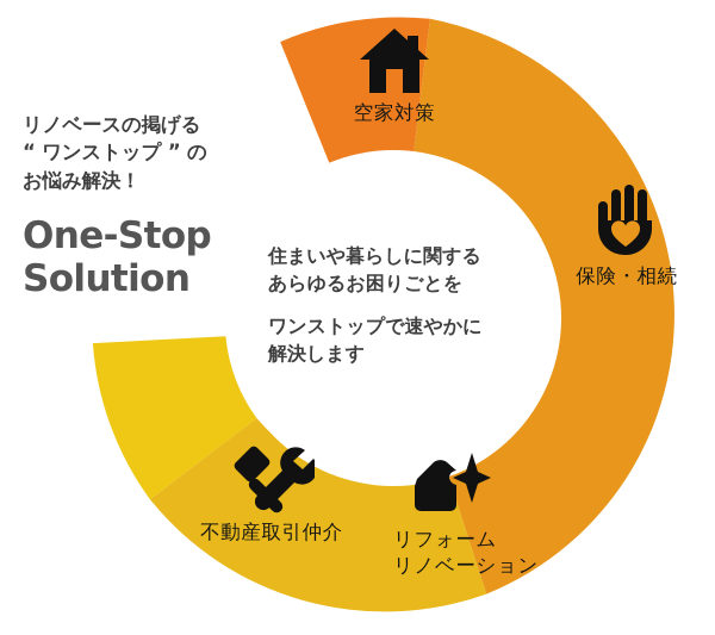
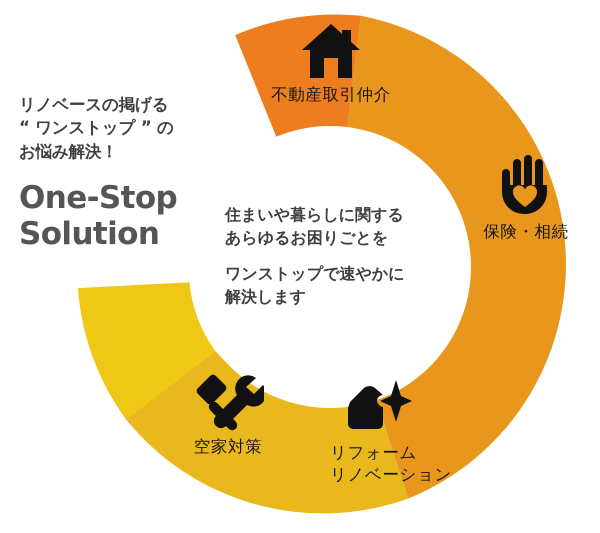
  リノベースの掲げる
  “ ワンストップ ” の
  お悩み解決！
  One-Stop
  Solution
  住まいや暮らしに関する
  あらゆるお困りごとを
  ワンストップで速やかに
  解決します
- 空家対策
+ 不動産取引仲介
  保険・相続
  リフォーム
  リノベーション
- 不動産取引仲介
+ 空家対策
